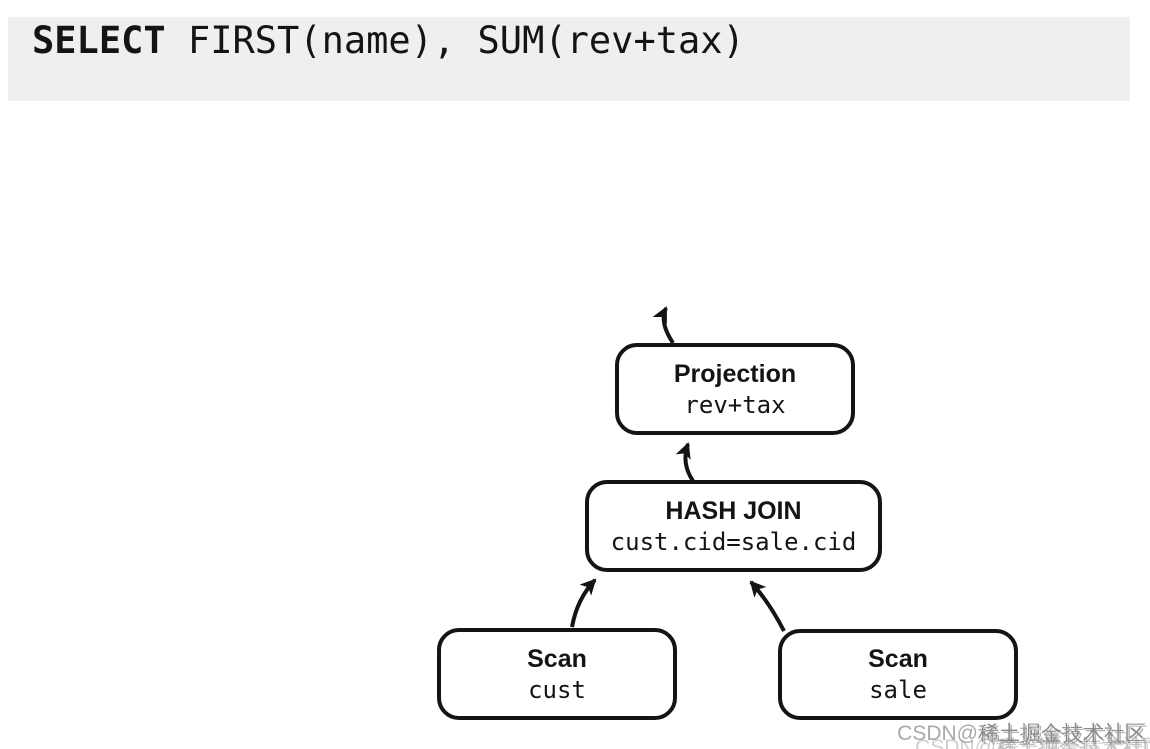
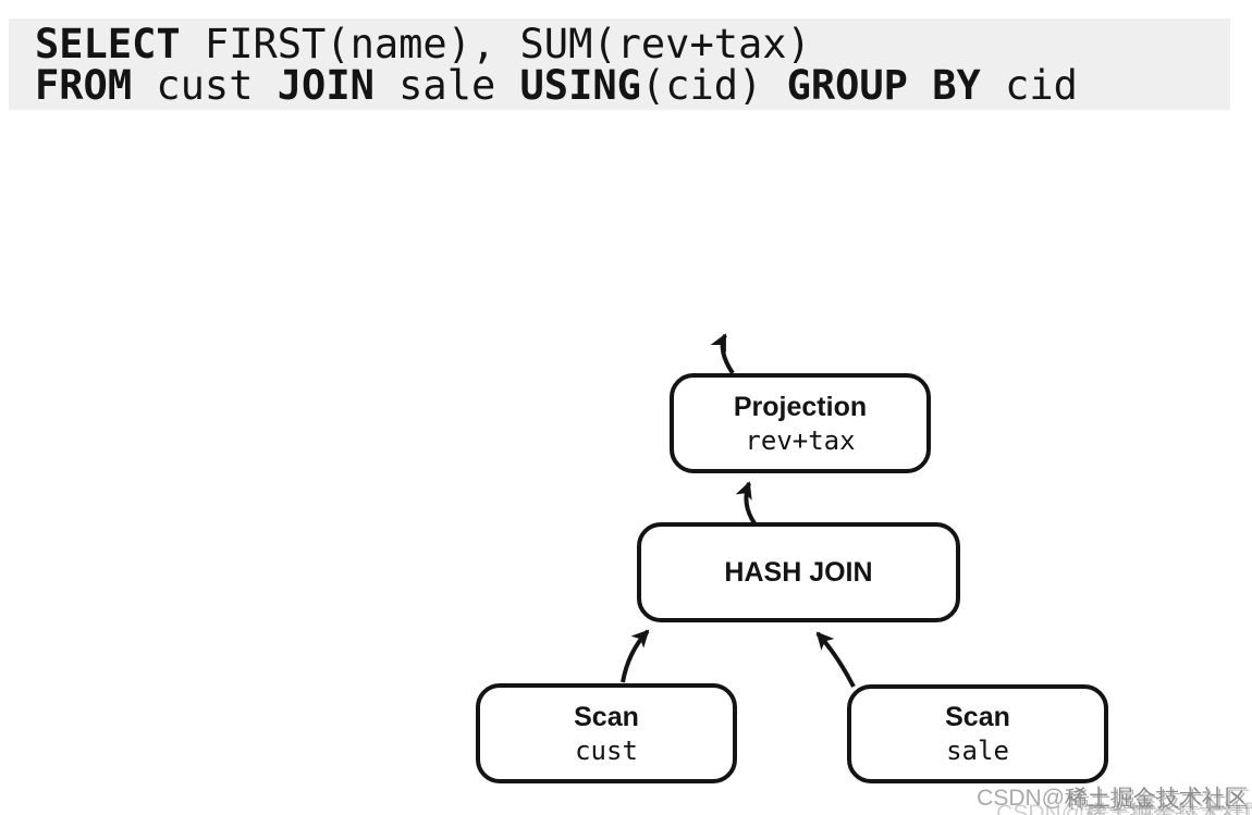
  SELECT FIRST(name), SUM(rev+tax)
+ FROM cust JOIN sale USING(cid) GROUP BY cid
  Projection
  rev+tax
  HASH JOIN
- cust.cid=sale.cid
  Scan
  cust
  Scan
  sale
  CSDN@稀土掘金技术社
  CSDN@稀土掘金技术社区
